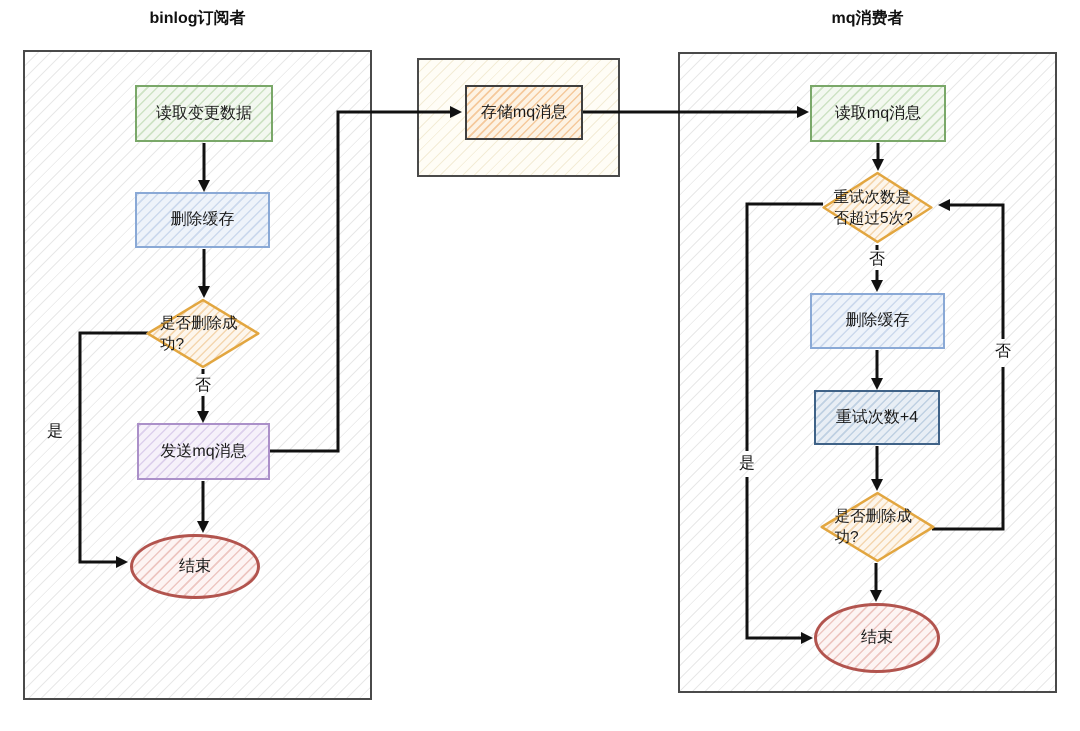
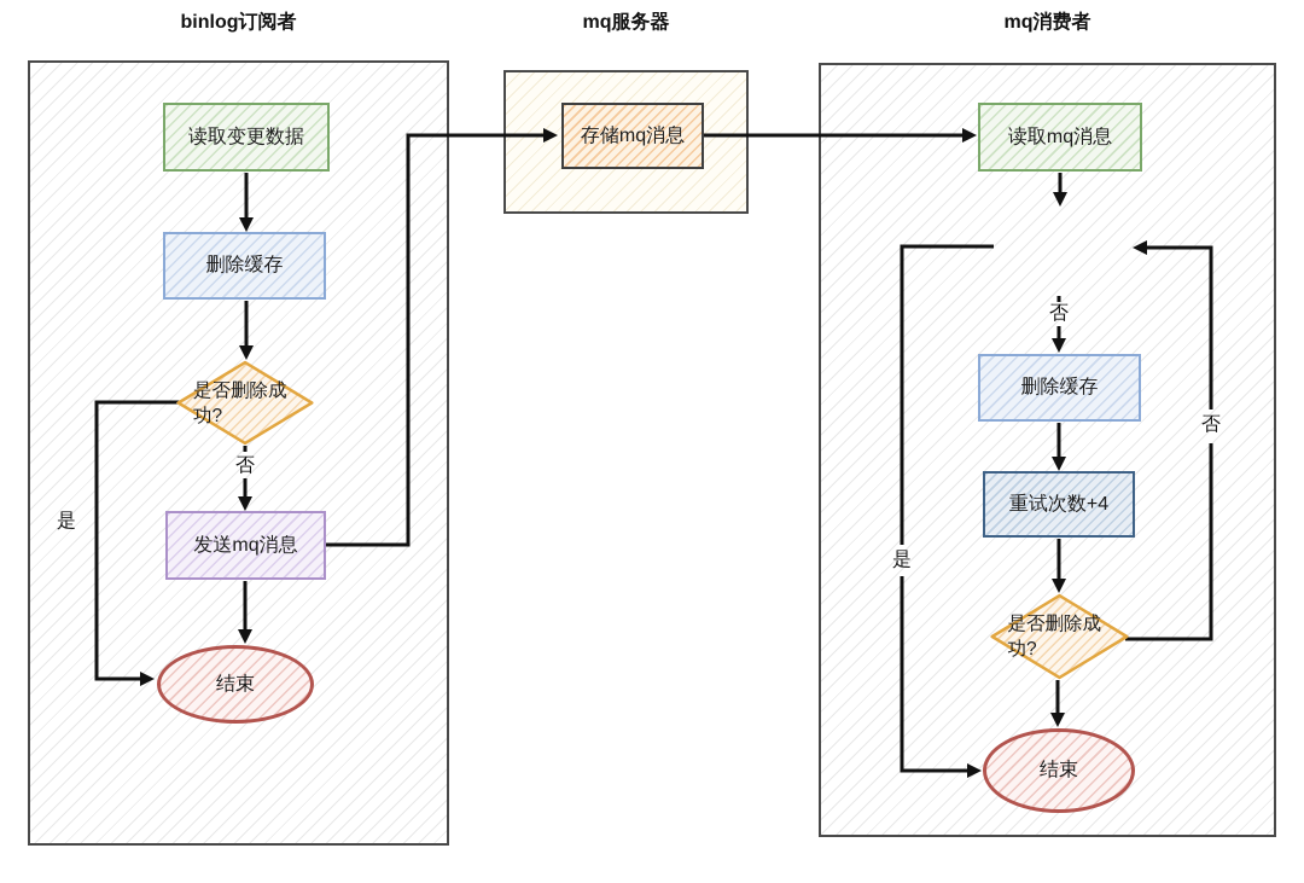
  binlog订阅者
+ mq服务器
  mq消费者
  读取变更数据
  删除缓存
  是否删除成功?
  发送mq消息
  结束
  存储mq消息
  读取mq消息
- 重试次数是否超过5次?
  删除缓存
  重试次数+4
  是否删除成功?
  结束
  否
  是
  否
  是
  否
